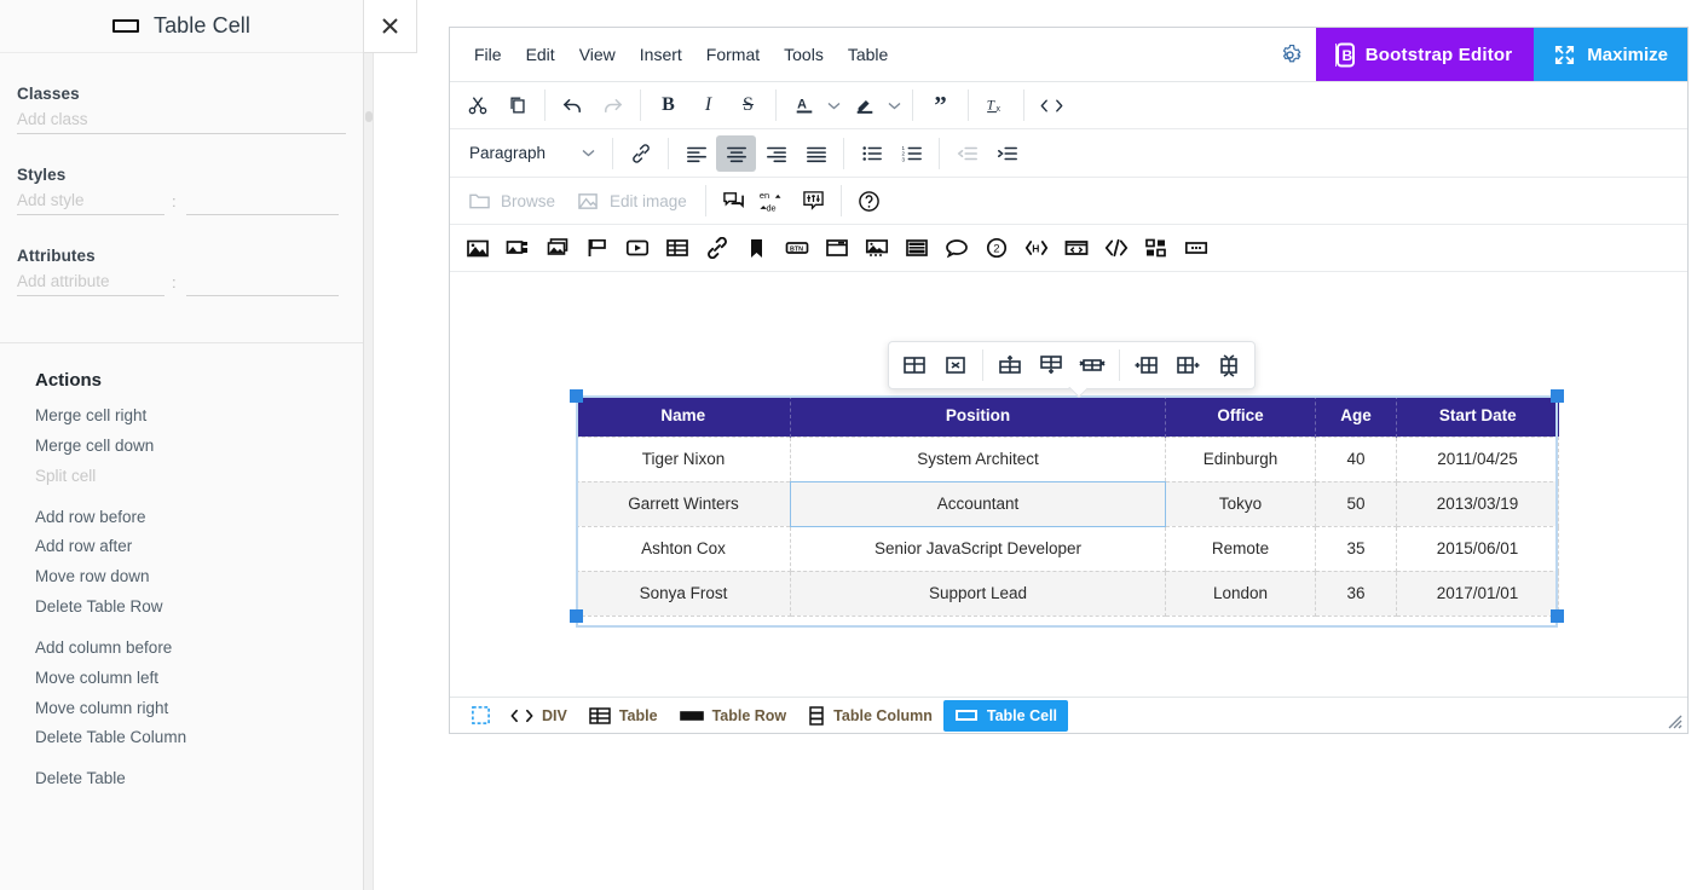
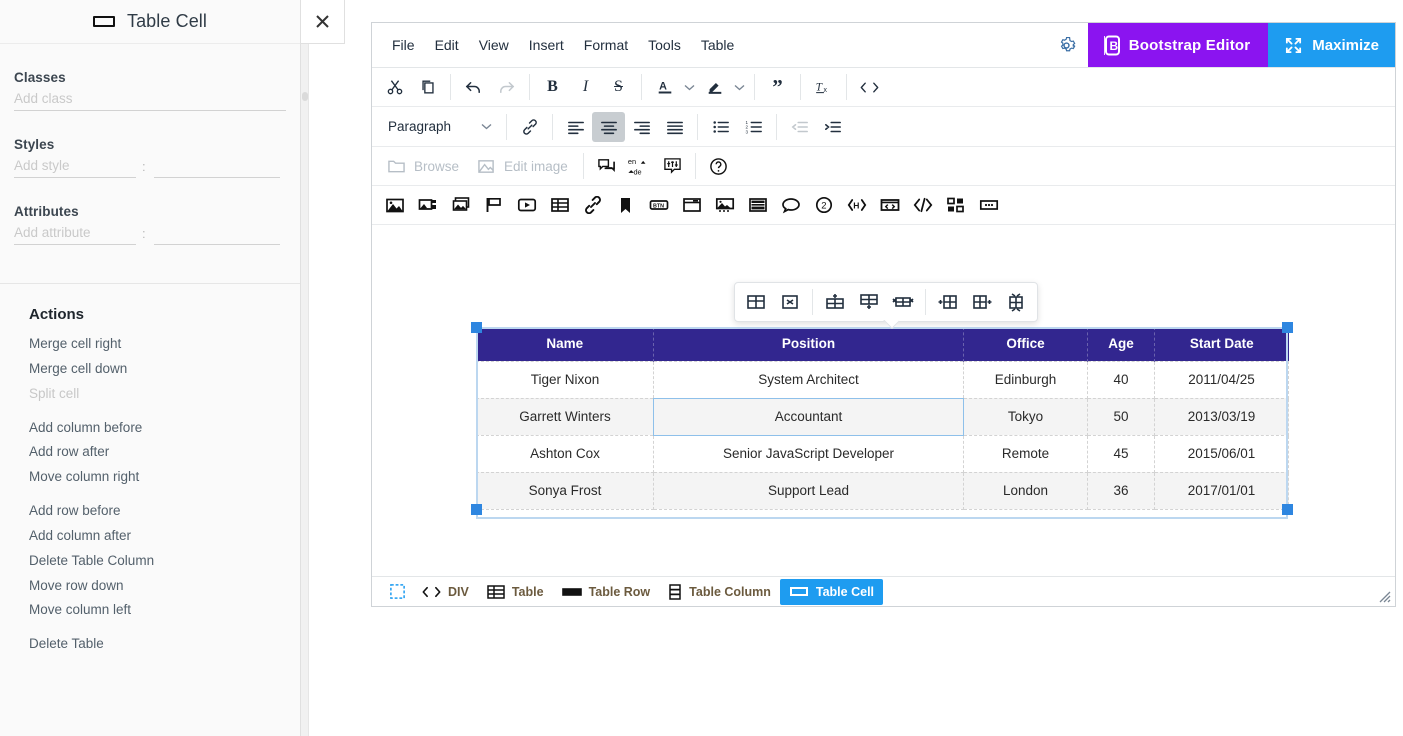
  Table Cell
  Classes
  Add class
  Styles
  Add style
  :
  Attributes
  Add attribute
  :
  Actions
  Merge cell right
  Merge cell down
  Split cell
- Add row before
+ Add column before
  Add row after
- Move row down
+ Move column right
- Delete Table Row
- Add column before
+ Add row before
+ Add column after
- Move column left
+ Delete Table Column
- Move column right
+ Move row down
- Delete Table Column
+ Move column left
  Delete Table
  File
  Edit
  View
  Insert
  Format
  Tools
  Table
  B
  Bootstrap Editor
  Maximize
  B
  I
  S
  A
  ”
  T
  Paragraph
  Browse
  Edit image
  en
  de
  2
  H
  Name	Position	Office	Age	Start Date
  Tiger Nixon	System Architect	Edinburgh	40	2011/04/25
  Garrett Winters	Accountant	Tokyo	50	2013/03/19
- Ashton Cox	Senior JavaScript Developer	Remote	35	2015/06/01
+ Ashton Cox	Senior JavaScript Developer	Remote	45	2015/06/01
  Sonya Frost	Support Lead	London	36	2017/01/01
  DIV
  Table
  Table Row
  Table Column
  Table Cell
